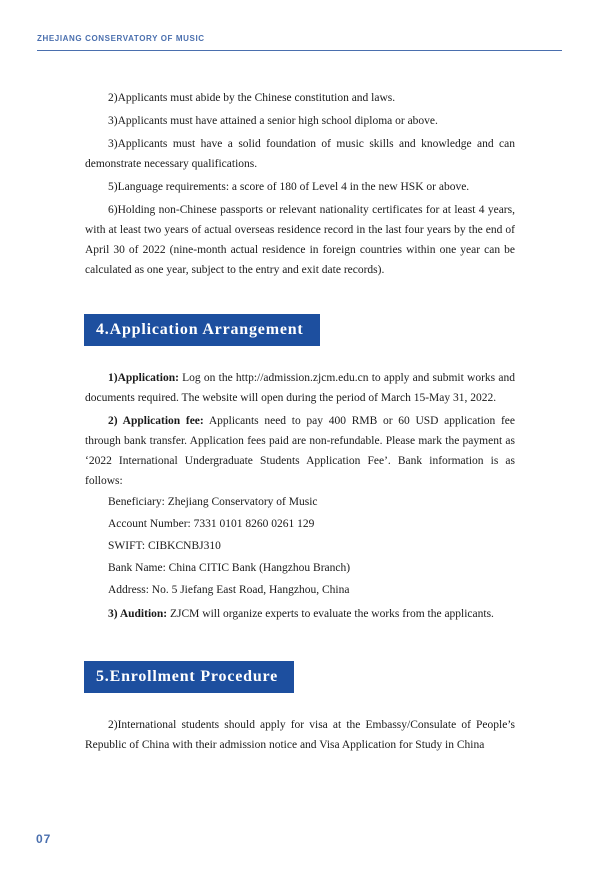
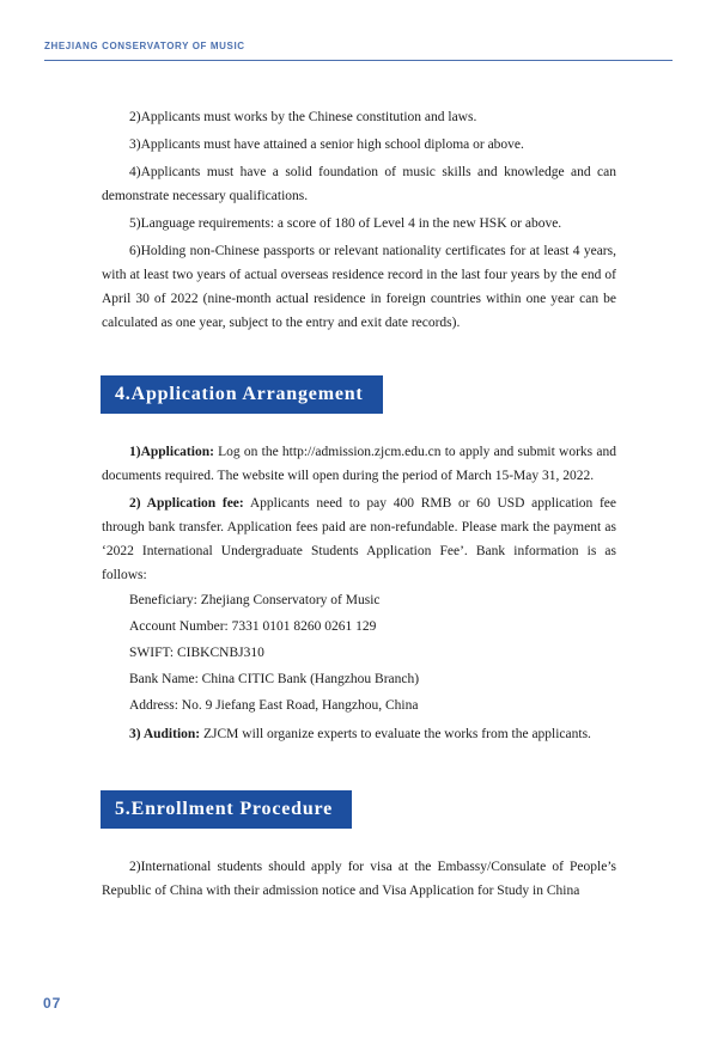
  ZHEJIANG CONSERVATORY OF MUSIC
- 2)Applicants must abide by the Chinese constitution and laws.
+ 2)Applicants must works by the Chinese constitution and laws.
  3)Applicants must have attained a senior high school diploma or above.
- 3)Applicants must have a solid foundation of music skills and knowledge and can demonstrate necessary qualifications.
+ 4)Applicants must have a solid foundation of music skills and knowledge and can demonstrate necessary qualifications.
  5)Language requirements: a score of 180 of Level 4 in the new HSK or above.
  6)Holding non-Chinese passports or relevant nationality certificates for at least 4 years, with at least two years of actual overseas residence record in the last four years by the end of April 30 of 2022 (nine-month actual residence in foreign countries within one year can be calculated as one year, subject to the entry and exit date records).
  4.Application Arrangement
  1)Application: Log on the http://admission.zjcm.edu.cn to apply and submit works and documents required. The website will open during the period of March 15-May 31, 2022.
  2) Application fee: Applicants need to pay 400 RMB or 60 USD application fee through bank transfer. Application fees paid are non-refundable. Please mark the payment as ‘2022 International Undergraduate Students Application Fee’. Bank information is as follows:
  Beneficiary: Zhejiang Conservatory of Music
  Account Number: 7331 0101 8260 0261 129
  SWIFT: CIBKCNBJ310
  Bank Name: China CITIC Bank (Hangzhou Branch)
- Address: No. 5 Jiefang East Road, Hangzhou, China
+ Address: No. 9 Jiefang East Road, Hangzhou, China
  3) Audition: ZJCM will organize experts to evaluate the works from the applicants.
  5.Enrollment Procedure
  2)International students should apply for visa at the Embassy/Consulate of People’s Republic of China with their admission notice and Visa Application for Study in China
  07
